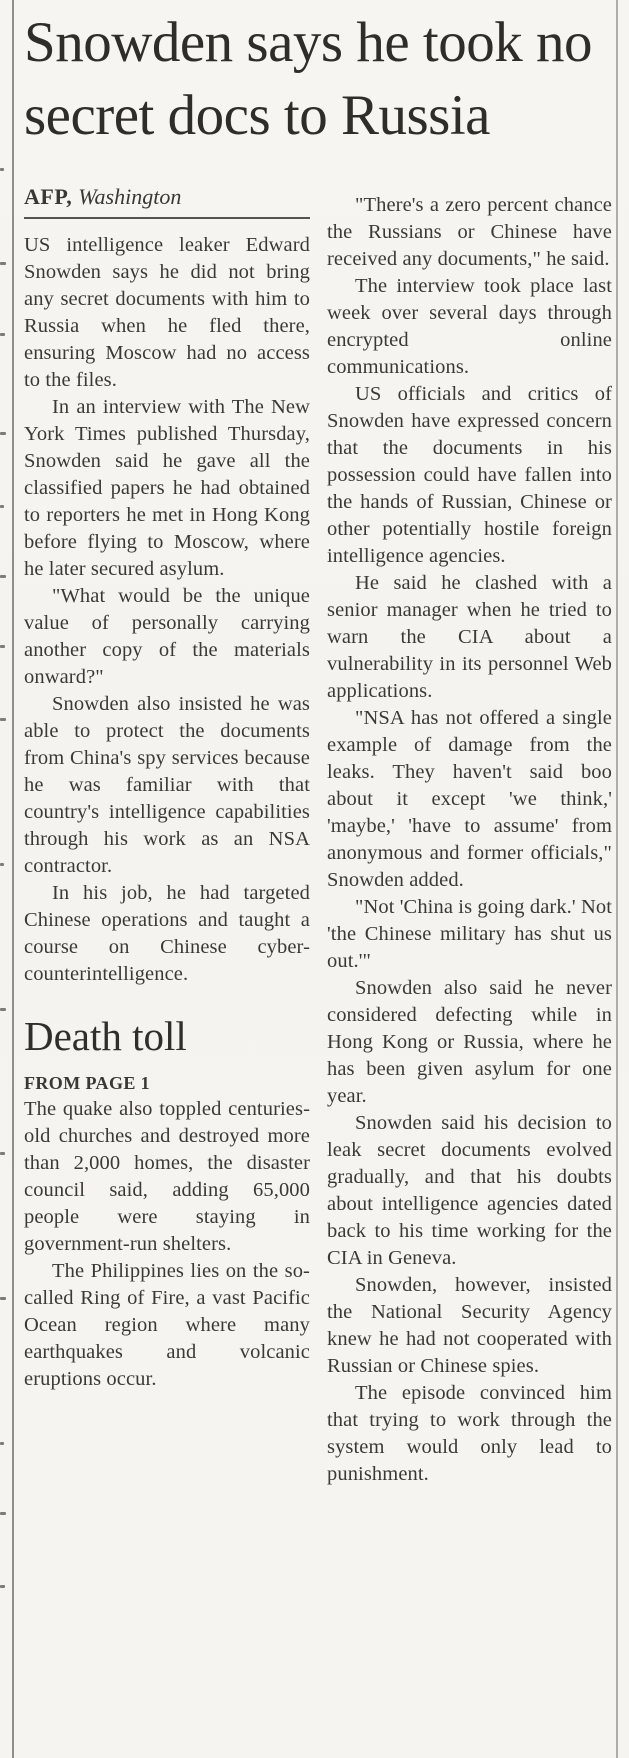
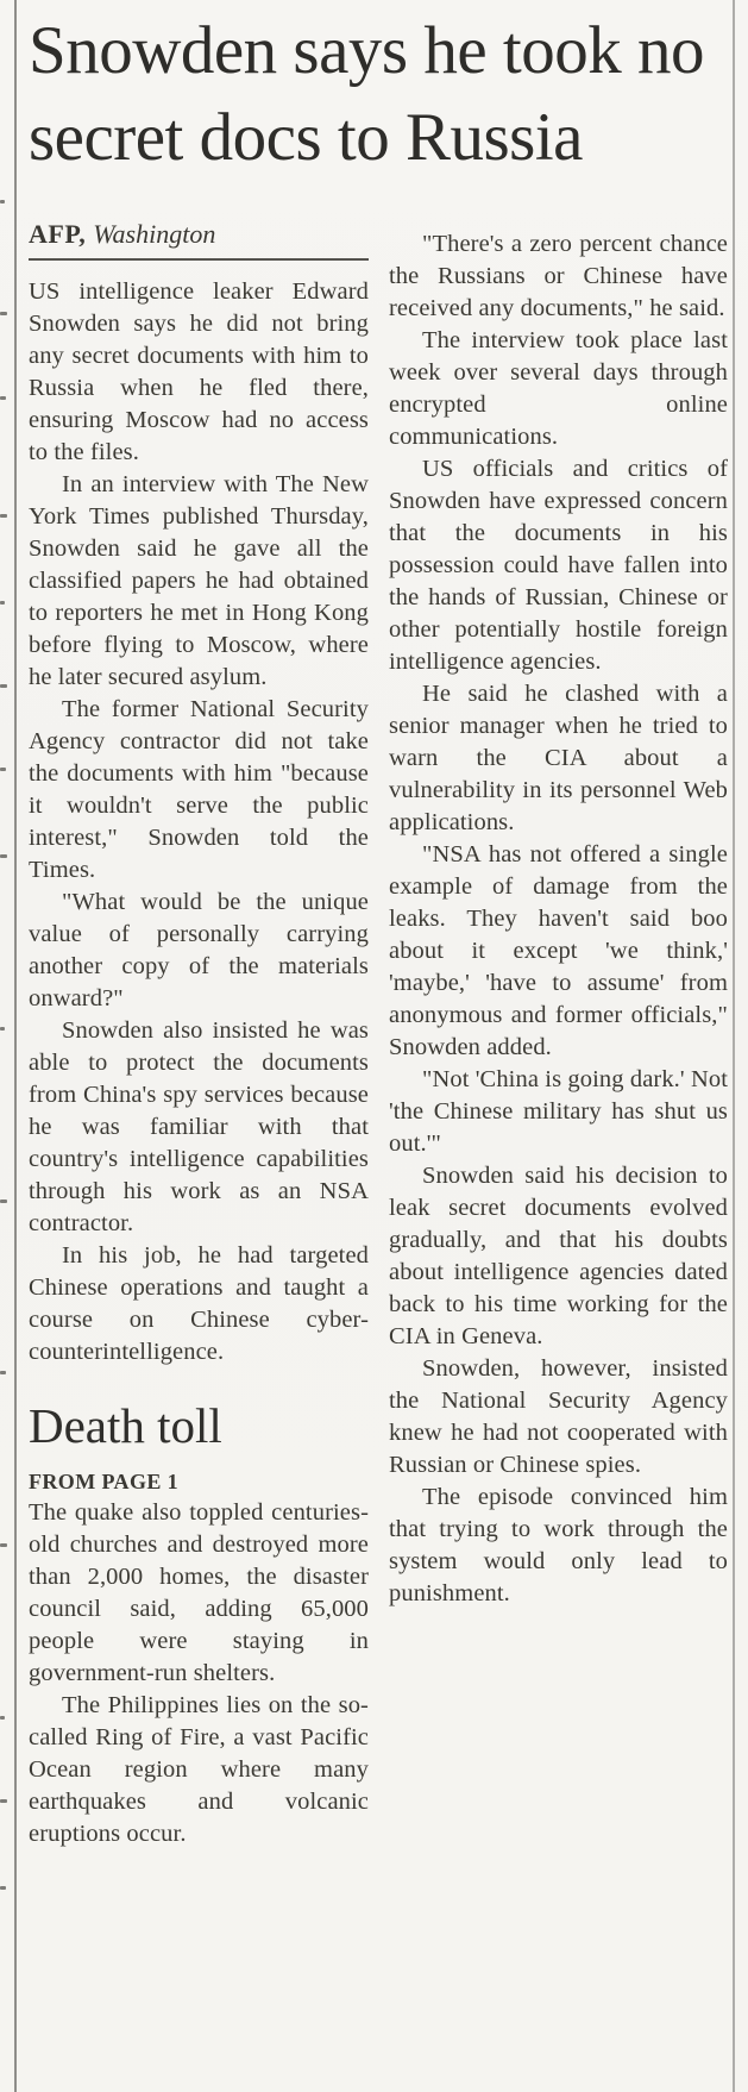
  Snowden says he took no secret docs to Russia
  AFP, Washington
  US intelligence leaker Edward Snowden says he did not bring any secret documents with him to Russia when he fled there, ensuring Moscow had no access to the files.
  In an interview with The New York Times published Thursday, Snowden said he gave all the classified papers he had obtained to reporters he met in Hong Kong before flying to Moscow, where he later secured asylum.
+ The former National Security Agency contractor did not take the documents with him "because it wouldn't serve the public interest," Snowden told the Times.
  "What would be the unique value of personally carrying another copy of the materials onward?"
  Snowden also insisted he was able to protect the documents from China's spy services because he was familiar with that country's intelligence capabilities through his work as an NSA contractor.
  In his job, he had targeted Chinese operations and taught a course on Chinese cyber-counterintelligence.
  Death toll
  FROM PAGE 1
  The quake also toppled centuries-old churches and destroyed more than 2,000 homes, the disaster council said, adding 65,000 people were staying in government-run shelters.
  The Philippines lies on the so-called Ring of Fire, a vast Pacific Ocean region where many earthquakes and volcanic eruptions occur.
  "There's a zero percent chance the Russians or Chinese have received any documents," he said.
  The interview took place last week over several days through encrypted online communications.
  US officials and critics of Snowden have expressed concern that the documents in his possession could have fallen into the hands of Russian, Chinese or other potentially hostile foreign intelligence agencies.
  He said he clashed with a senior manager when he tried to warn the CIA about a vulnerability in its personnel Web applications.
  "NSA has not offered a single example of damage from the leaks. They haven't said boo about it except 'we think,' 'maybe,' 'have to assume' from anonymous and former officials," Snowden added.
  "Not 'China is going dark.' Not 'the Chinese military has shut us out.'"
- Snowden also said he never considered defecting while in Hong Kong or Russia, where he has been given asylum for one year.
  Snowden said his decision to leak secret documents evolved gradually, and that his doubts about intelligence agencies dated back to his time working for the CIA in Geneva.
  Snowden, however, insisted the National Security Agency knew he had not cooperated with Russian or Chinese spies.
  The episode convinced him that trying to work through the system would only lead to punishment.
